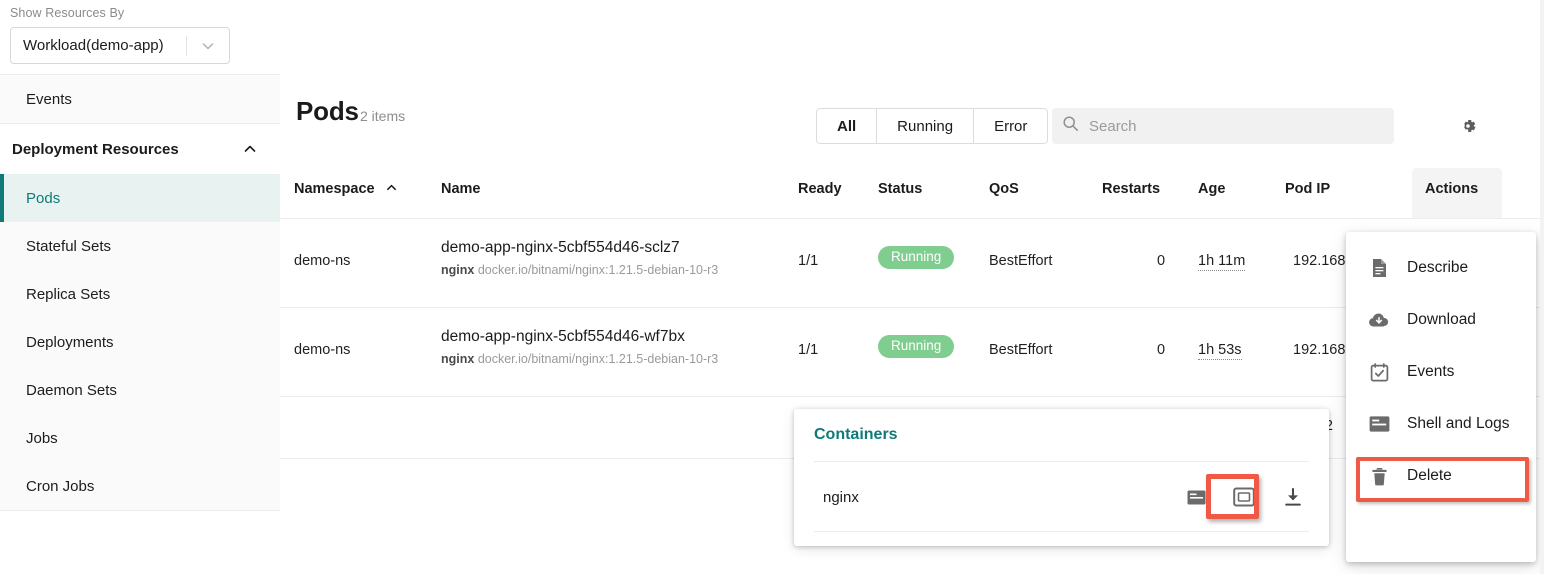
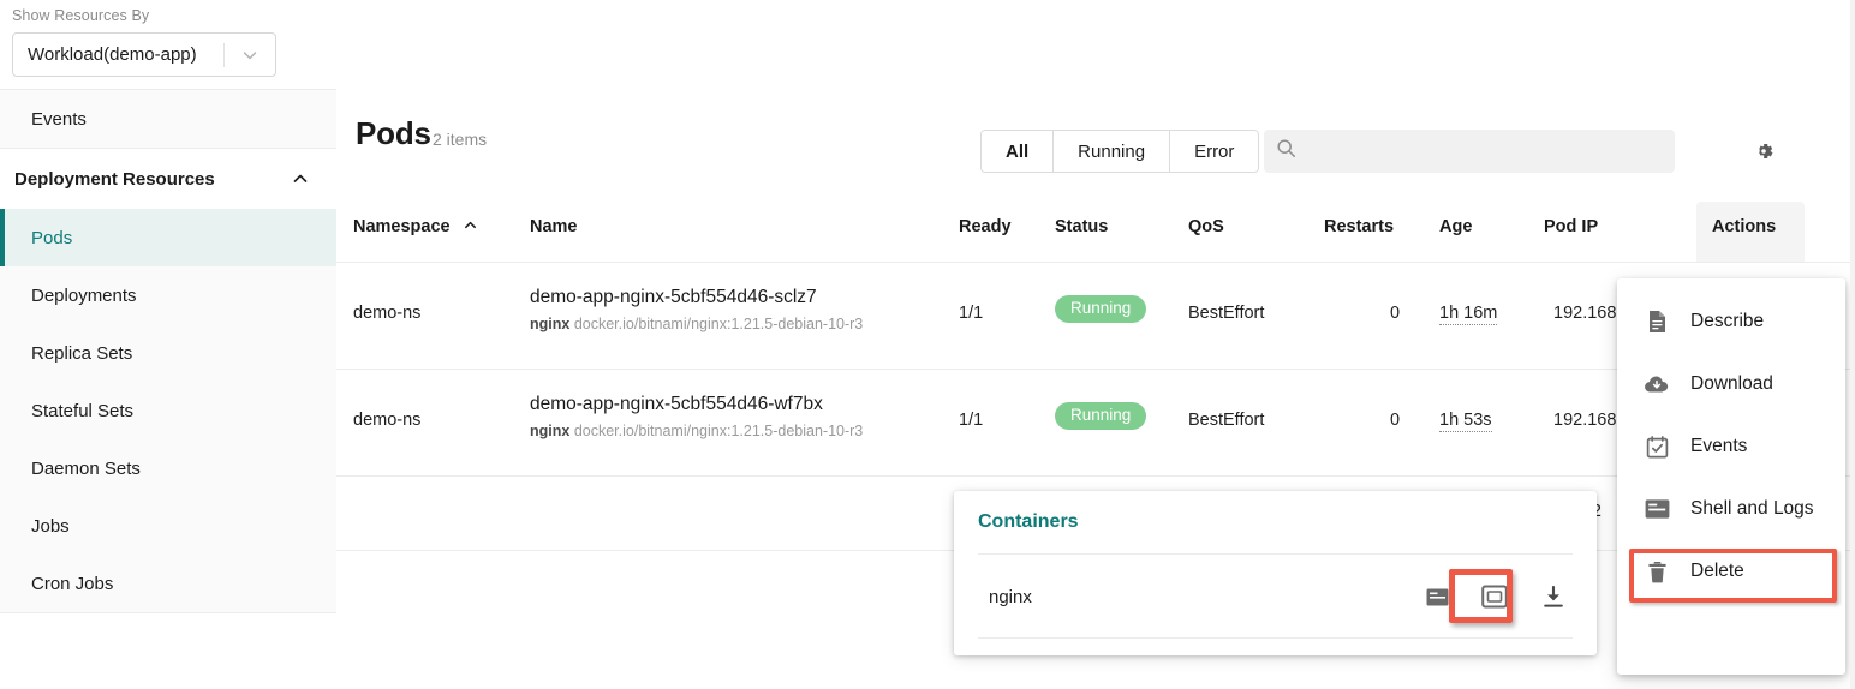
  Show Resources By
  Workload(demo-app)
  Events
  Deployment Resources
  Pods
- Stateful Sets
+ Deployments
  Replica Sets
- Deployments
+ Stateful Sets
  Daemon Sets
  Jobs
  Cron Jobs
  Pods
  2 items
  All
  Running
  Error
- Search
  Namespace
  Name
  Ready
  Status
  QoS
  Restarts
  Age
  Pod IP
  Actions
  demo-ns
  demo-app-nginx-5cbf554d46-sclz7
  nginx docker.io/bitnami/nginx:1.21.5-debian-10-r3
  1/1
  Running
  BestEffort
  0
- 1h 11m
+ 1h 16m
  192.168
  demo-ns
  demo-app-nginx-5cbf554d46-wf7bx
  nginx docker.io/bitnami/nginx:1.21.5-debian-10-r3
  1/1
  Running
  BestEffort
  0
  1h 53s
  192.168
  Containers
  nginx
  Describe
  Download
  Events
  Shell and Logs
  Delete
